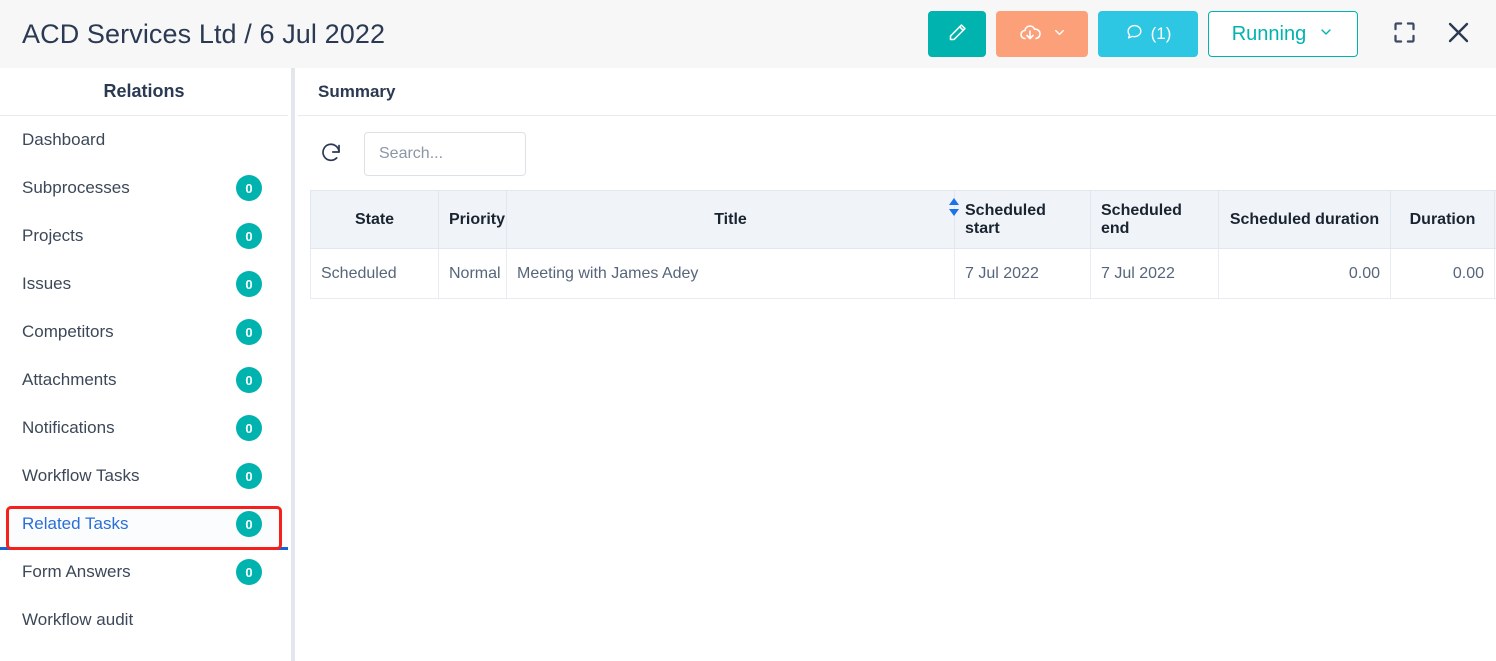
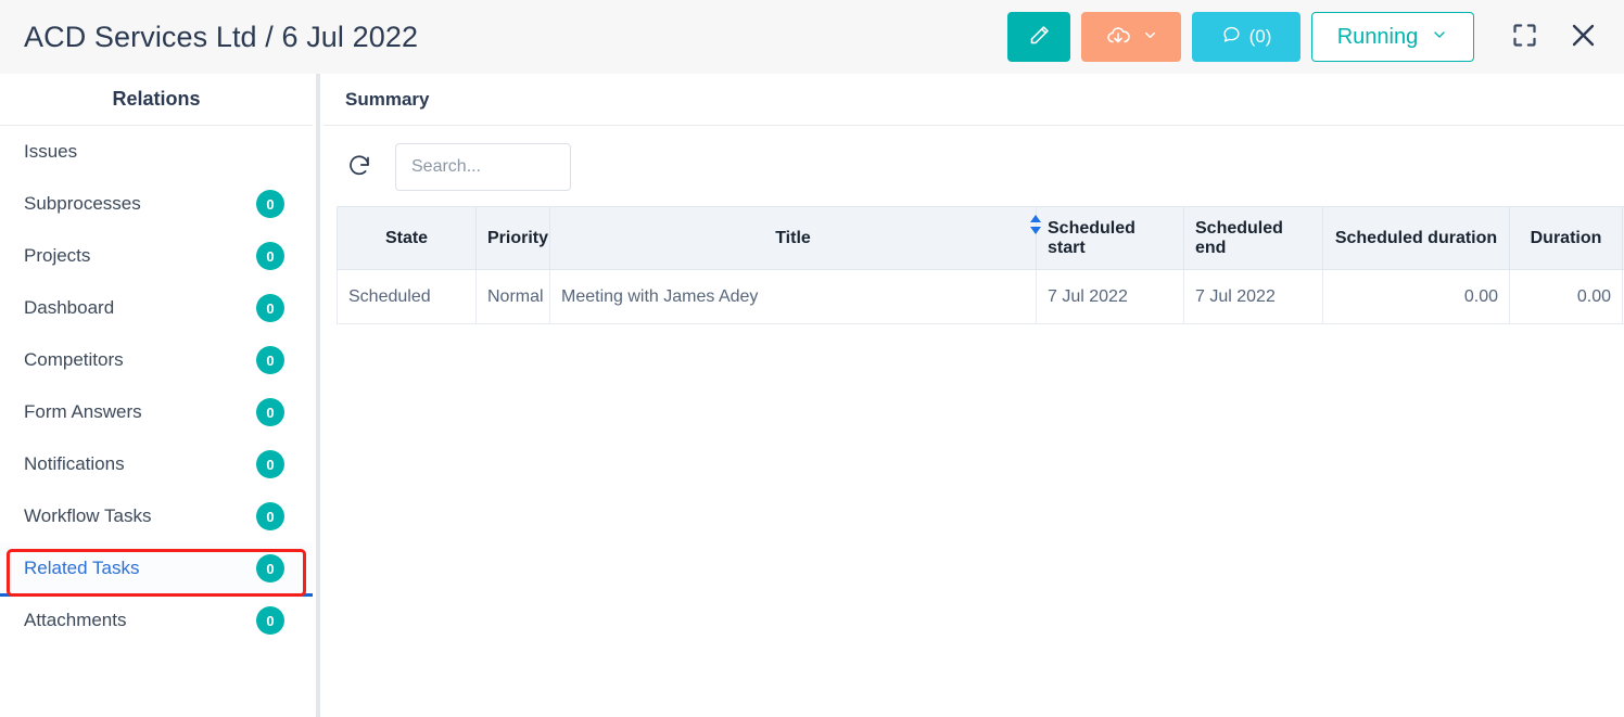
  ACD Services Ltd / 6 Jul 2022
- (1)
+ (0)
  Running
  Relations
- Dashboard
+ Issues
  Subprocesses
  0
  Projects
  0
- Issues
+ Dashboard
  0
  Competitors
  0
- Attachments
+ Form Answers
  0
  Notifications
  0
  Workflow Tasks
  0
  Related Tasks
  0
- Form Answers
+ Attachments
  0
- Workflow audit
  Summary
  Search...
  State	Priority	Title	Scheduled start	Scheduled end	Scheduled duration	Duration
  Scheduled	Normal	Meeting with James Adey	7 Jul 2022	7 Jul 2022	0.00	0.00
